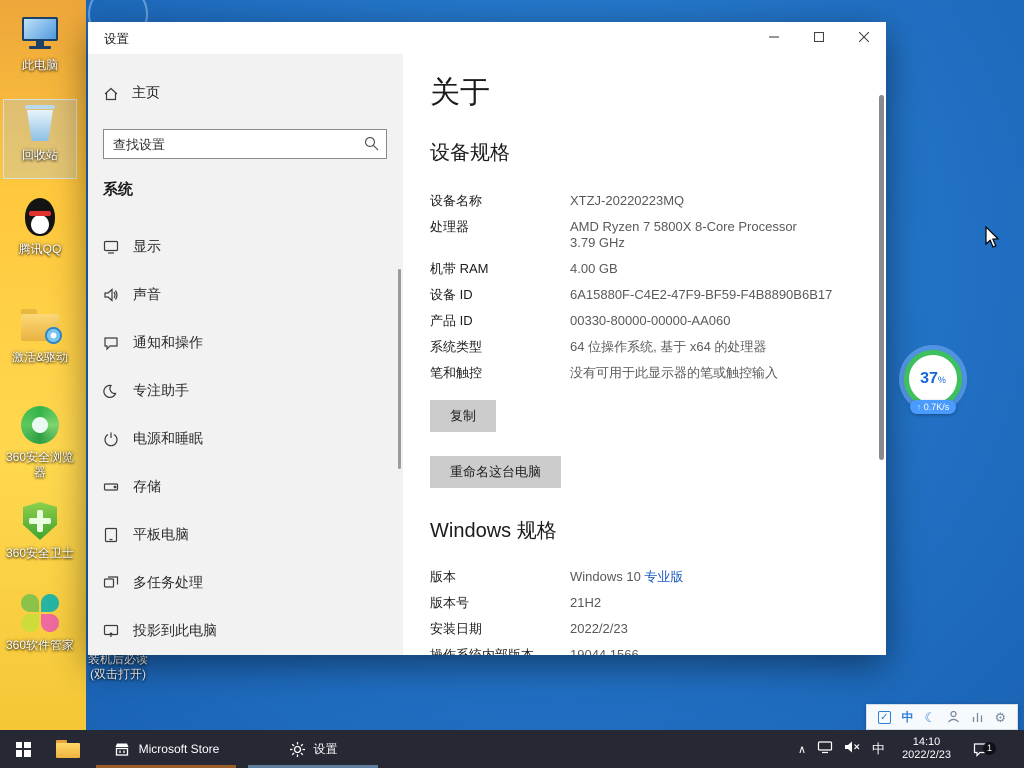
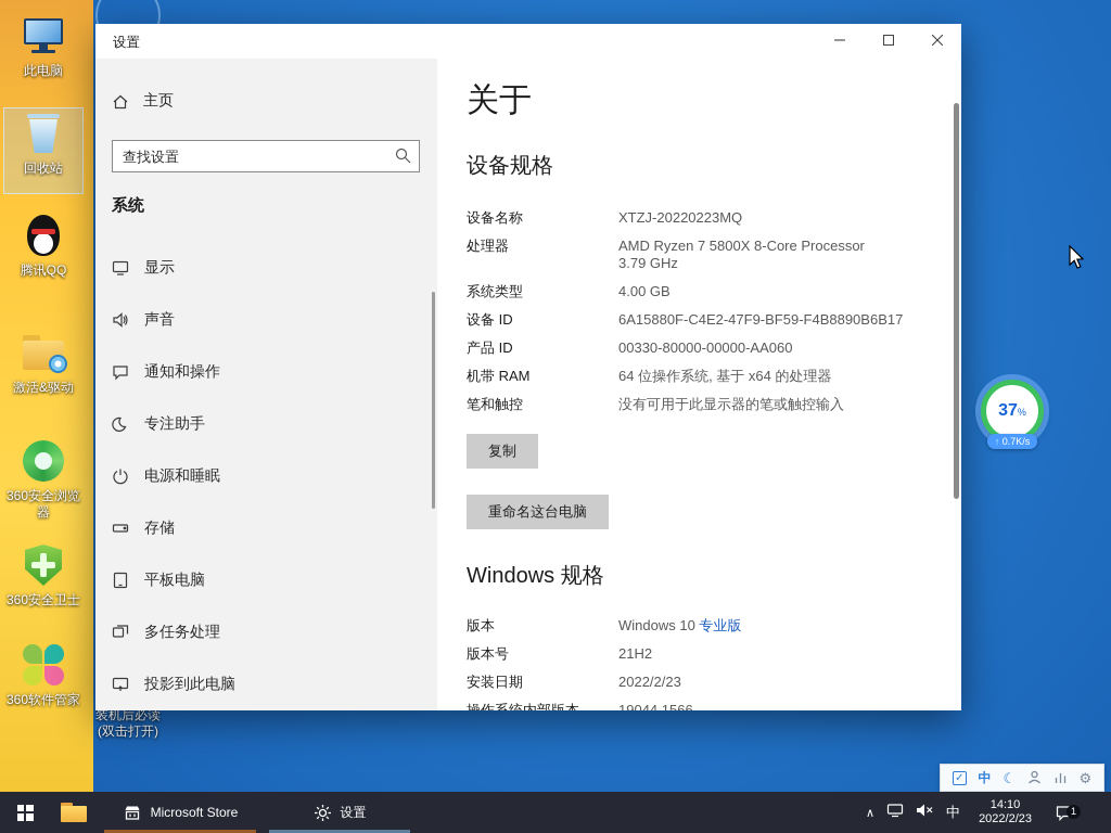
  此电脑
  回收站
  腾讯QQ
  激活&驱动
  360安全浏览器
  360安全卫士
  360软件管家
  装机后必读(双击打开)
  设置
  主页
  查找设置
  系统
  显示
  声音
  通知和操作
  专注助手
  电源和睡眠
  存储
  平板电脑
  多任务处理
  投影到此电脑
  关于
  设备规格
  设备名称
  XTZJ-20220223MQ
  处理器
  AMD Ryzen 7 5800X 8-Core Processor
  3.79 GHz
- 机带 RAM
+ 系统类型
  4.00 GB
  设备 ID
  6A15880F-C4E2-47F9-BF59-F4B8890B6B17
  产品 ID
  00330-80000-00000-AA060
- 系统类型
+ 机带 RAM
  64 位操作系统, 基于 x64 的处理器
  笔和触控
  没有可用于此显示器的笔或触控输入
  复制
  重命名这台电脑
  Windows 规格
  版本
  Windows 10 专业版
  版本号
  21H2
  安装日期
  2022/2/23
  操作系统内部版本
  19044.1566
  37%
  ↑ 0.7K/s
  ✓
  中
  ☾
  ⚙
  Microsoft Store
  设置
  ∧
  中
  14:10
  2022/2/23
  1
